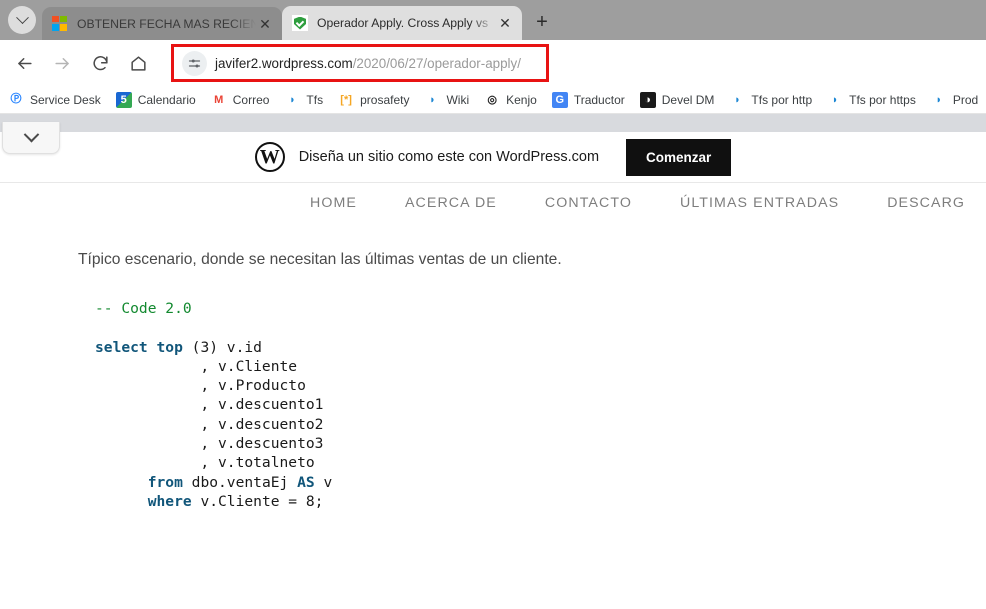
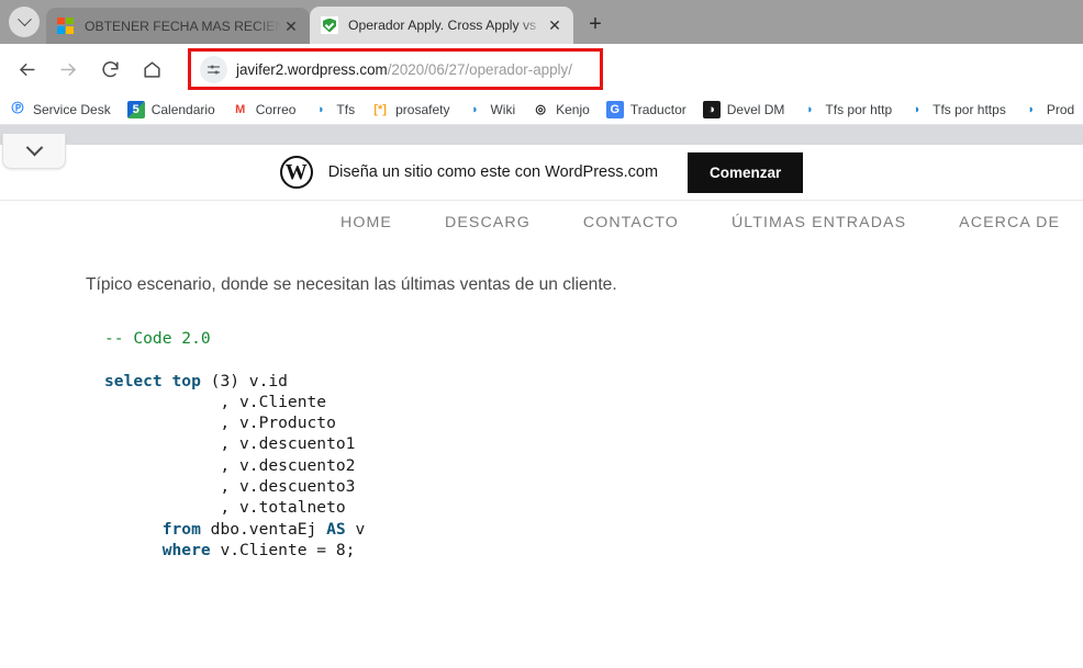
  OBTENER FECHA MAS RECIEN
  ✕
  Operador Apply. Cross Apply vs
  ✕
  +
  javifer2.wordpress.com/2020/06/27/operador-apply/
  Ⓟ
  Service Desk
  5
  Calendario
  M
  Correo
  ◗
  Tfs
  [*]
  prosafety
  ◗
  Wiki
  ◎
  Kenjo
  G
  Traductor
  ◑
  Devel DM
  ◗
  Tfs por http
  ◗
  Tfs por https
  ◗
  Prod
  W
  Diseña un sitio como este con WordPress.com
  Comenzar
  HOME
- ACERCA DE
+ DESCARG
  CONTACTO
  ÚLTIMAS ENTRADAS
- DESCARG
+ ACERCA DE
  Típico escenario, donde se necesitan las últimas ventas de un cliente.
  -- Code 2.0 select top (3) v.id , v.Cliente , v.Producto , v.descuento1 , v.descuento2 , v.descuento3 , v.totalneto from dbo.ventaEj AS v where v.Cliente = 8;
